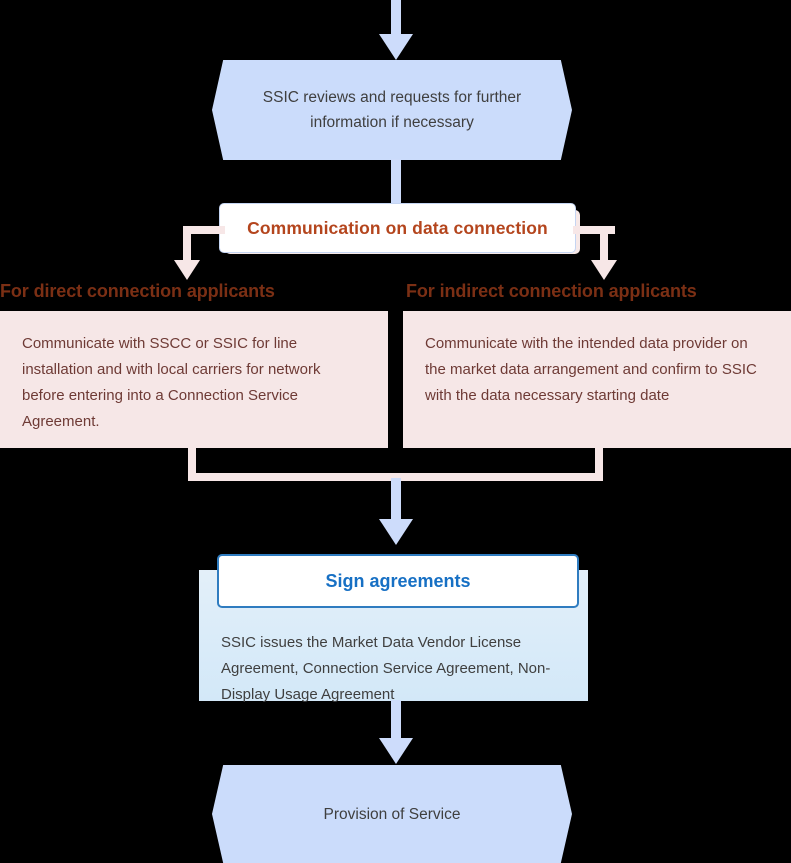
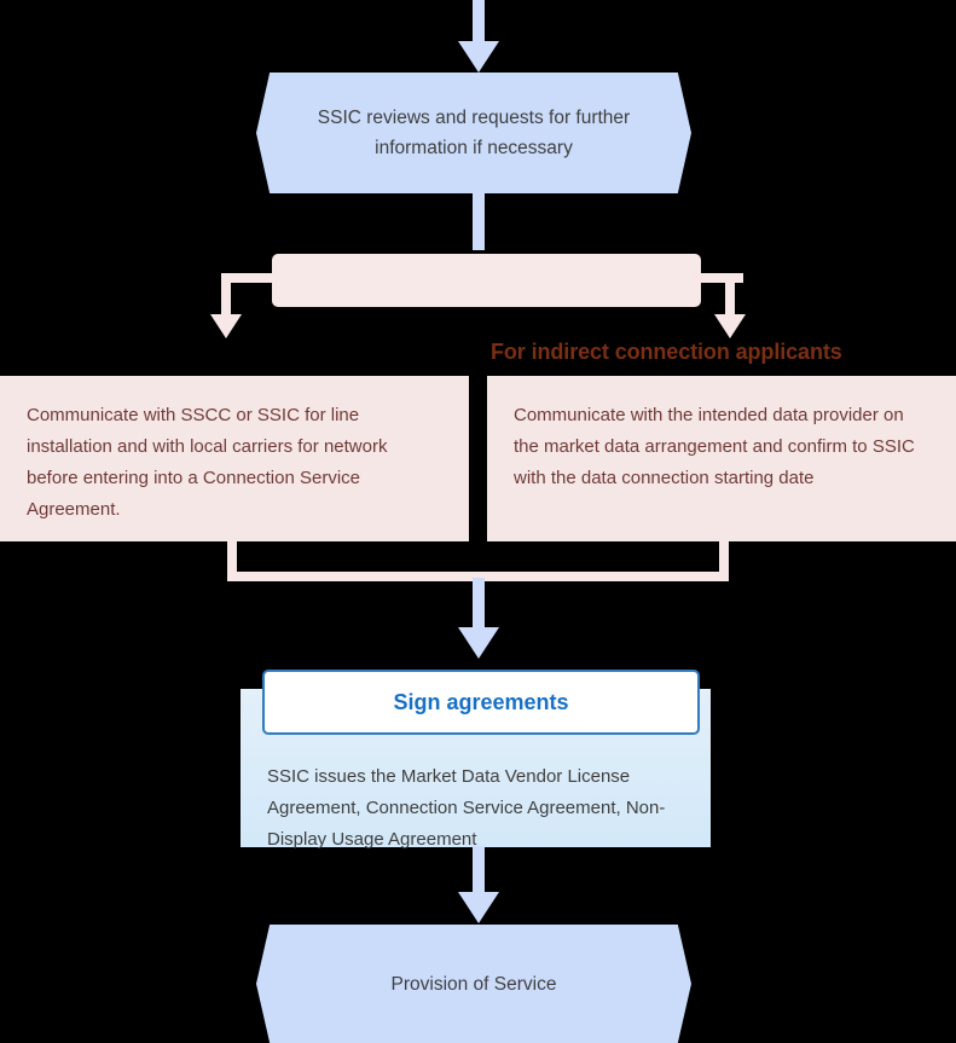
  SSIC reviews and requests for further information if necessary
- Communication on data connection
- For direct connection applicants
  For indirect connection applicants
  Communicate with SSCC or SSIC for line installation and with local carriers for network before entering into a Connection Service Agreement.
- Communicate with the intended data provider on the market data arrangement and confirm to SSIC with the data necessary starting date
+ Communicate with the intended data provider on the market data arrangement and confirm to SSIC with the data connection starting date
  SSIC issues the Market Data Vendor License Agreement, Connection Service Agreement, Non-Display Usage Agreement
  Sign agreements
  Provision of Service
